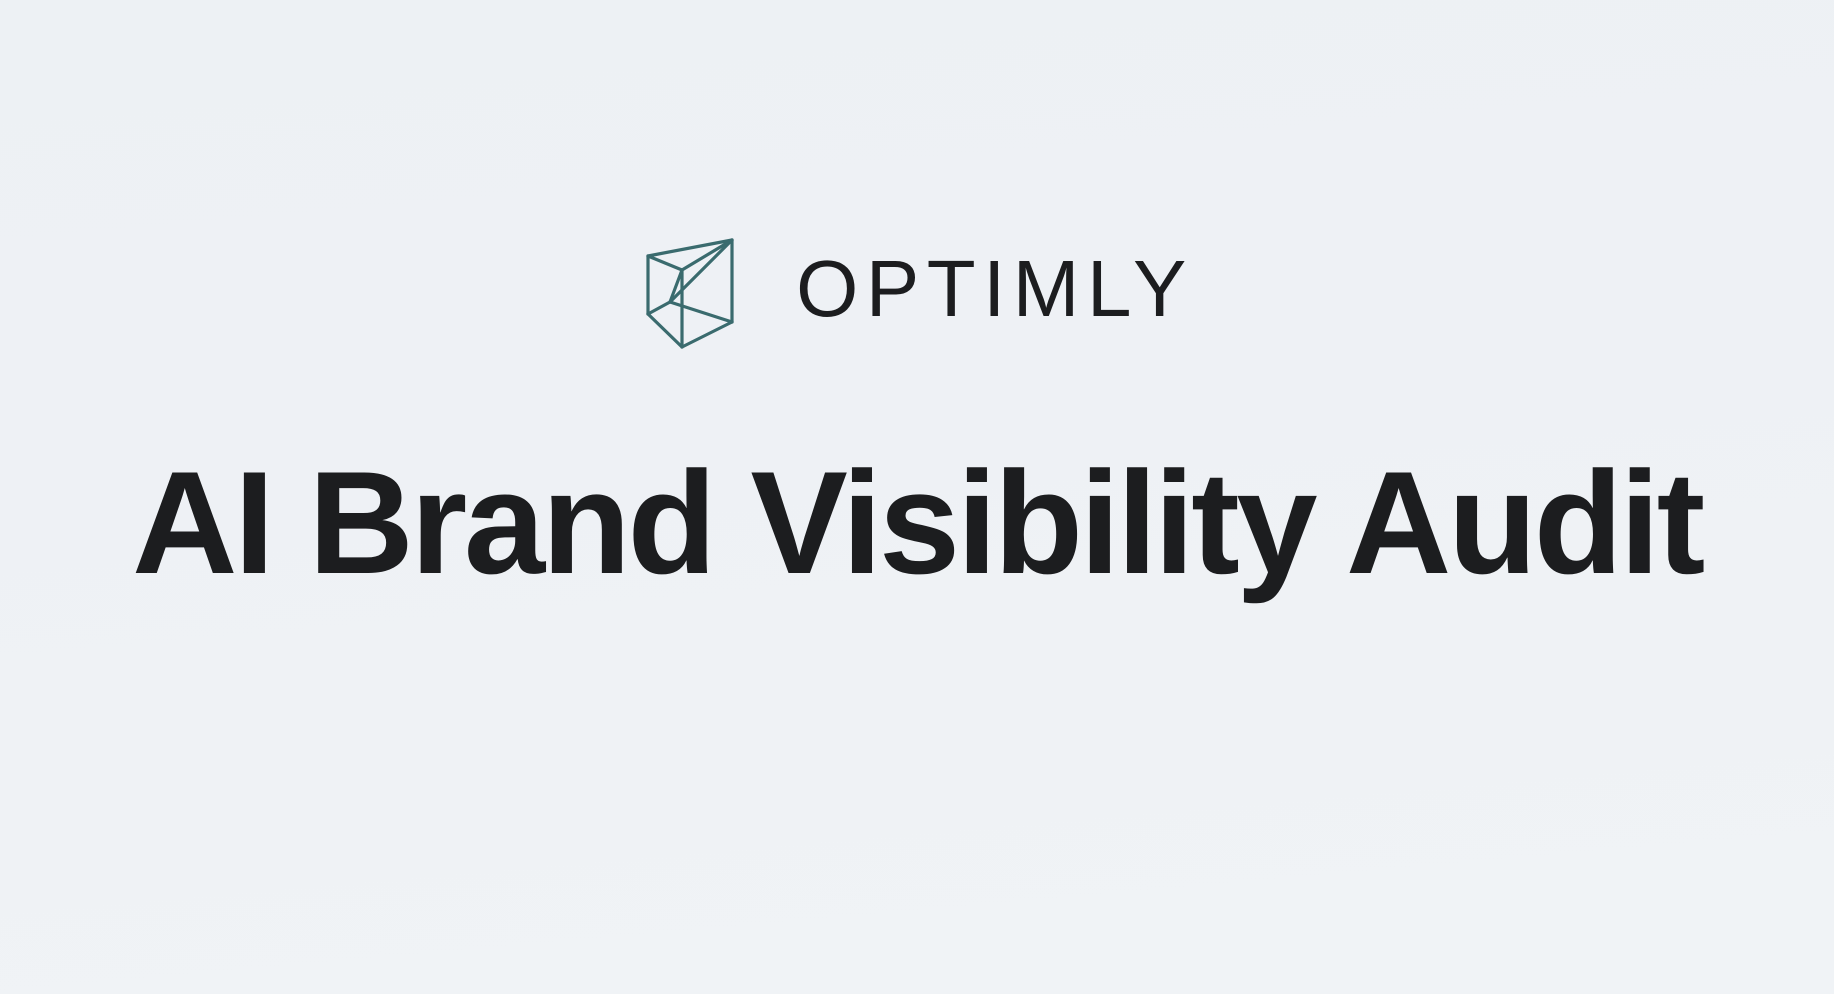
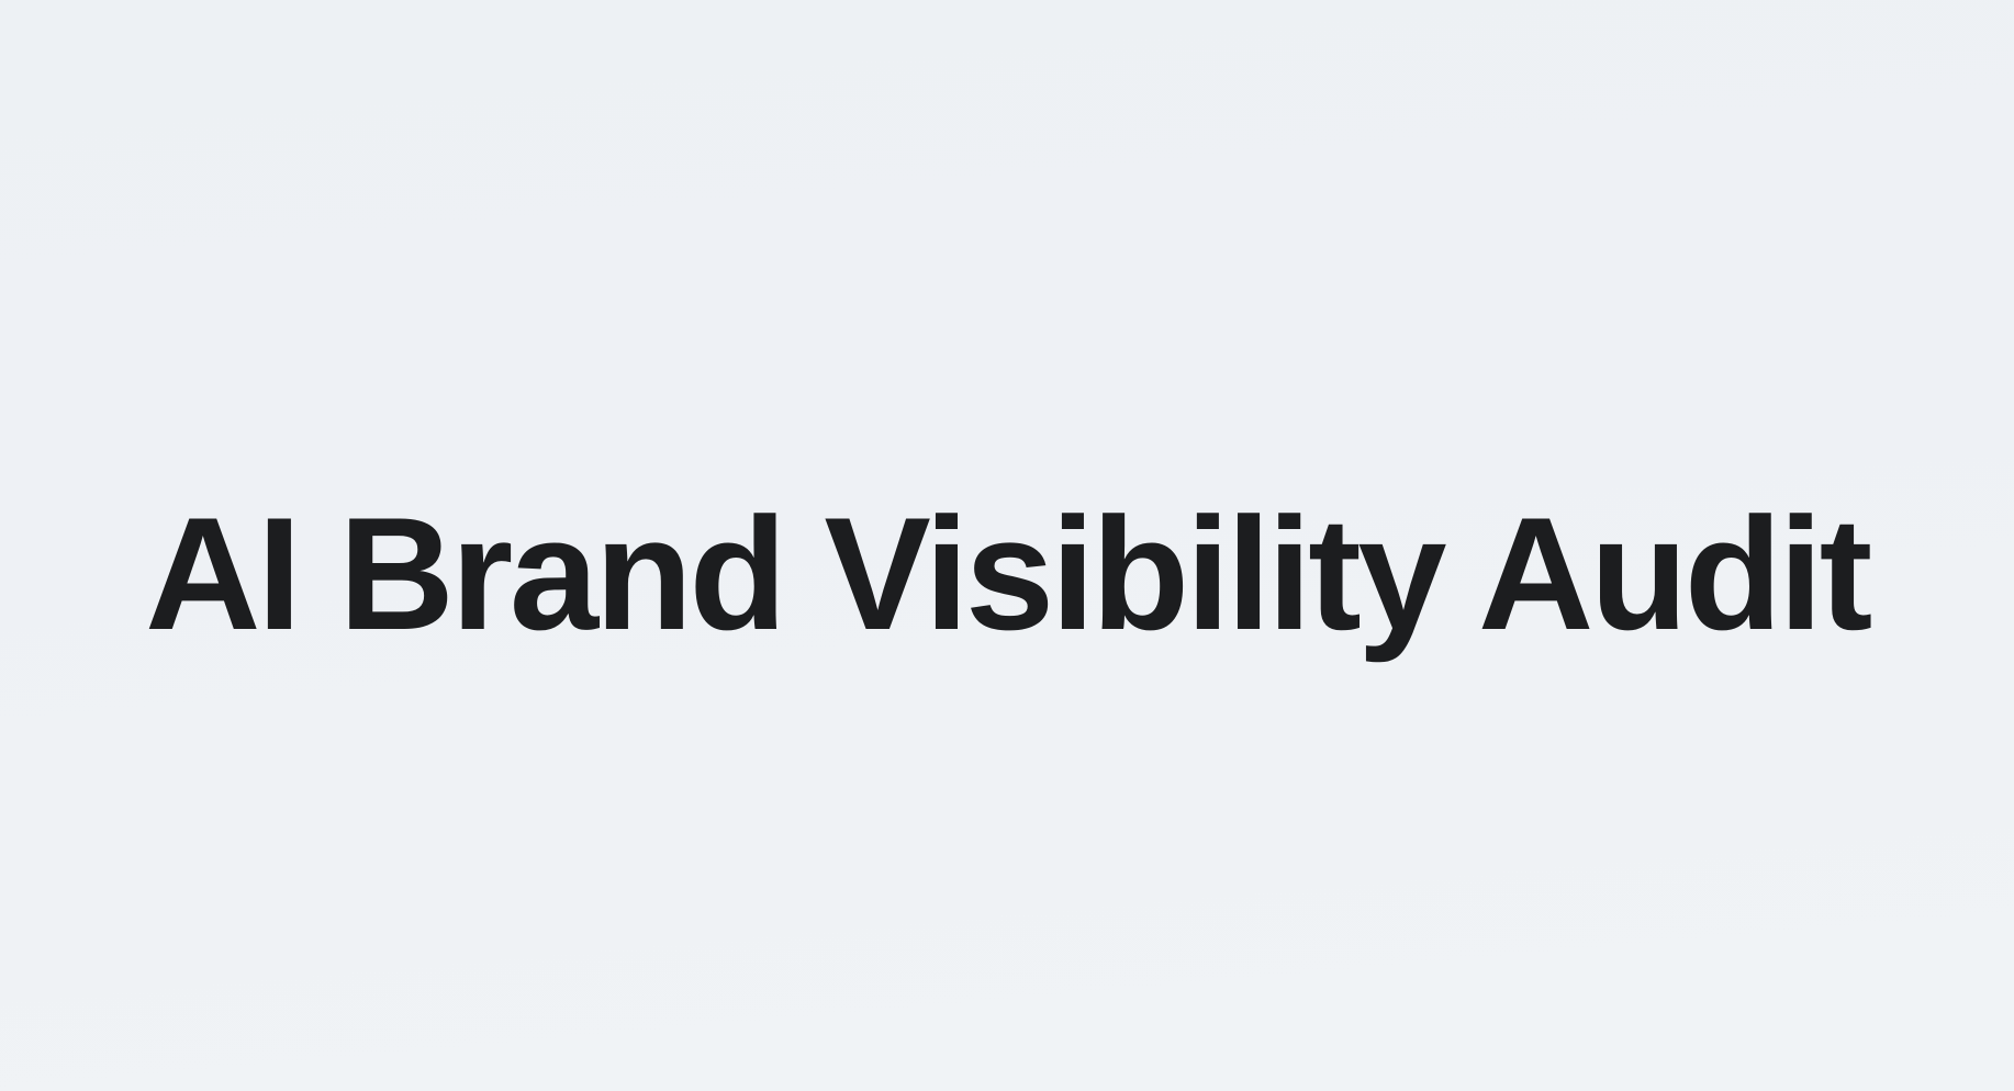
- OPTIMLY
  AI Brand Visibility Audit
